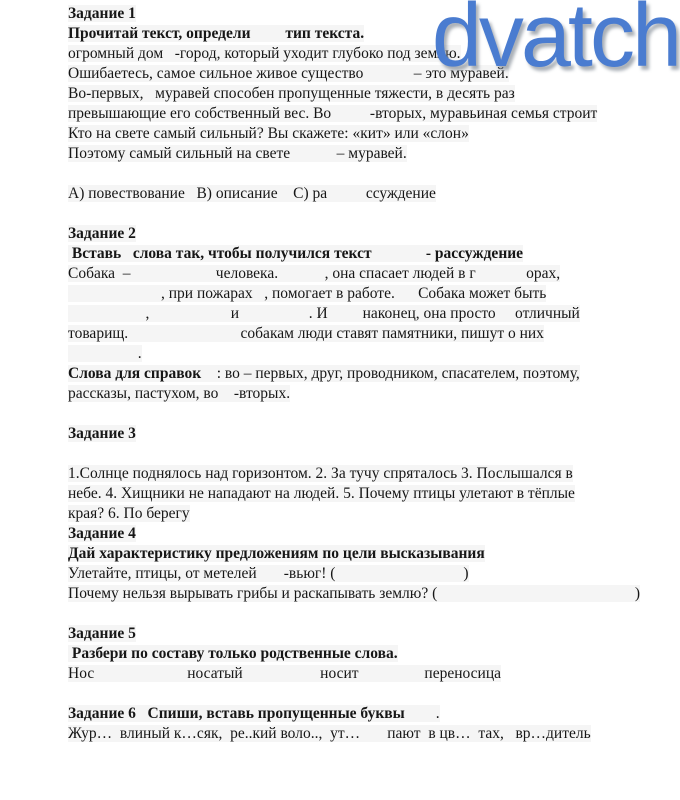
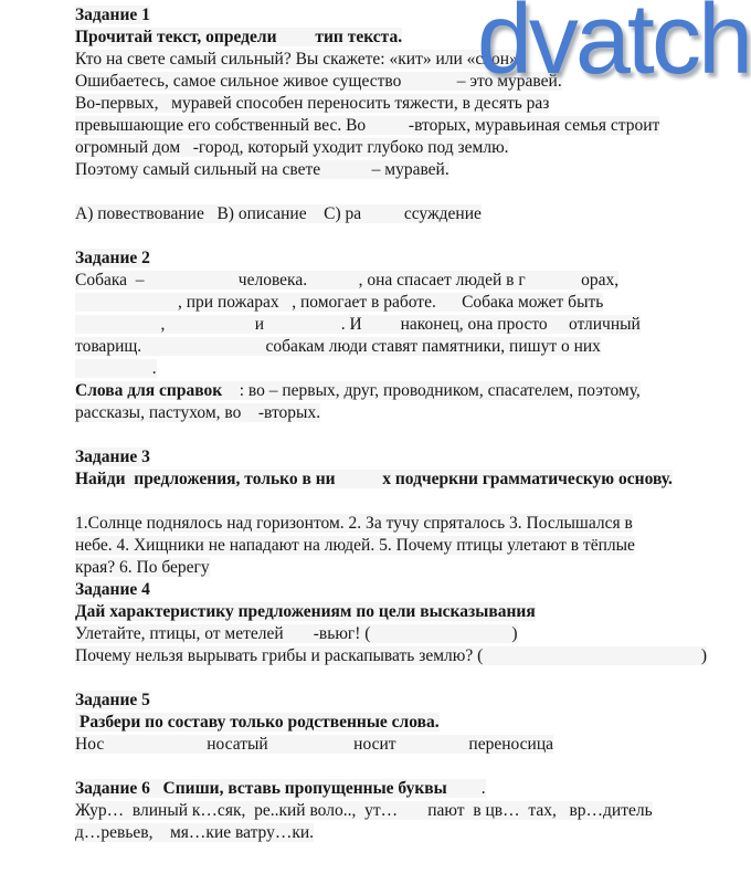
  dvatch
  Задание 1
  Прочитай текст, определи тип текста.
- огромный дом -город, который уходит глубоко под землю.
+ Кто на свете самый сильный? Вы скажете: «кит» или «слон»
  Ошибаетесь, самое сильное живое существо – это муравей.
- Во-первых, муравей способен пропущенные тяжести, в десять раз
+ Во-первых, муравей способен переносить тяжести, в десять раз
  превышающие его собственный вес. Во -вторых, муравьиная семья строит
- Кто на свете самый сильный? Вы скажете: «кит» или «слон»
+ огромный дом -город, который уходит глубоко под землю.
  Поэтому самый сильный на свете – муравей.
  А) повествование В) описание С) ра ссуждение
  Задание 2
- Вставь слова так, чтобы получился текст - рассуждение
  Собака – человека. , она спасает людей в г орах,
  , при пожарах , помогает в работе. Собака может быть
  , и . И наконец, она просто отличный
  товарищ. собакам люди ставят памятники, пишут о них
  .
  Слова для справок : во – первых, друг, проводником, спасателем, поэтому,
  рассказы, пастухом, во -вторых.
  Задание 3
+ Найди предложения, только в ни х подчеркни грамматическую основу.
  1.Солнце поднялось над горизонтом. 2. За тучу спряталось 3. Послышался в
  небе. 4. Хищники не нападают на людей. 5. Почему птицы улетают в тёплые
  края? 6. По берегу
  Задание 4
  Дай характеристику предложениям по цели высказывания
  Улетайте, птицы, от метелей -вьюг! ( )
  Почему нельзя вырывать грибы и раскапывать землю? ( )
  Задание 5
  Разбери по составу только родственные слова.
  Нос носатый носит переносица
  Задание 6 Спиши, вставь пропущенные буквы .
  Жур… влиный к…сяк, ре..кий воло.., ут… пают в цв… тах, вр…дитель
+ д…ревьев, мя…кие ватру…ки.
